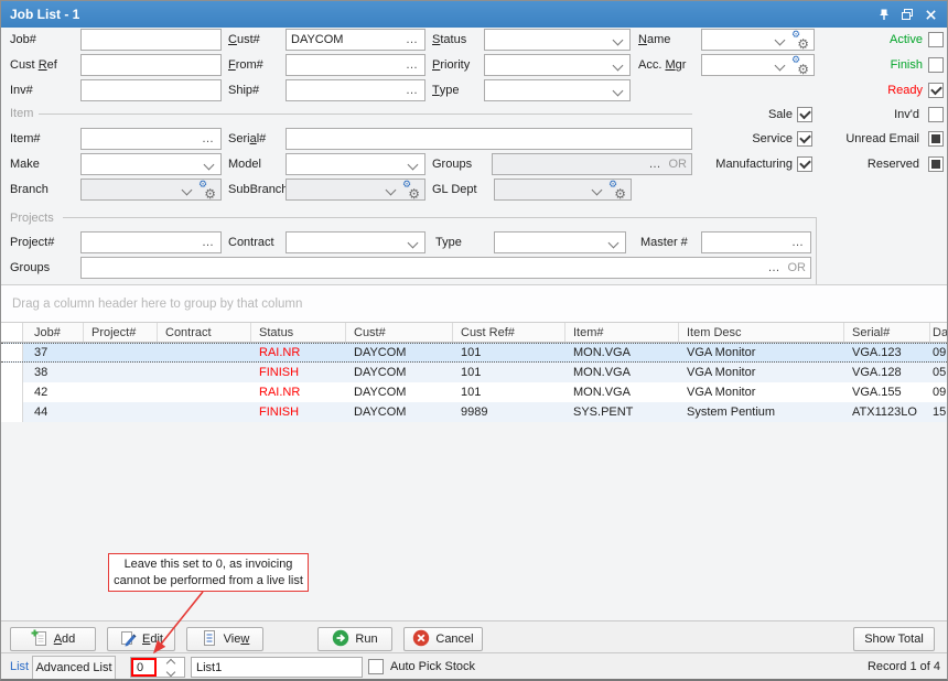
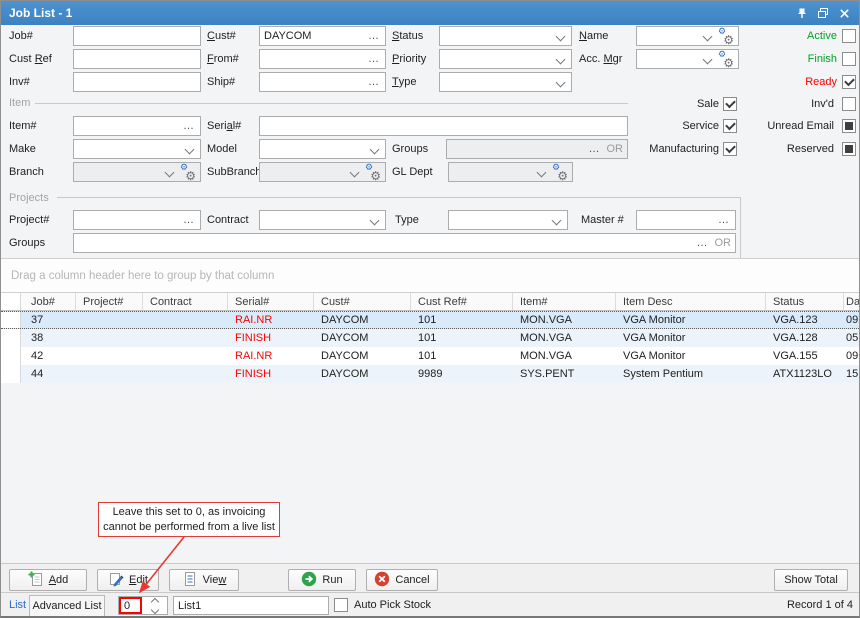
  Job List - 1
  Job#
  C
  ust#
  DAYCOM
  …
  S
  tatus
  N
  ame
  ⚙
  ⚙
  Active
  Cust
  R
  ef
  F
  rom#
  …
  P
  riority
  Acc.
  M
  gr
  ⚙
  ⚙
  Finish
  Inv#
  Ship#
  …
  T
  ype
  Ready
  Item
  Item#
  …
  Seri
  a
  l#
  Make
  Model
  Groups
  …
  OR
  Branch
  ⚙
  ⚙
  SubBranc
  ⚙
  ⚙
  GL Dept
  ⚙
  ⚙
  Sale
  Service
  Manufacturing
  Inv'd
  Unread Email
  Reserved
  Projects
  Project#
  …
  Contract
  Type
  Master #
  …
  Groups
  …
  OR
  Drag a column header here to group by that column
  Job#
  Project#
  Contract
- Status
+ Serial#
  Cust#
  Cust Ref#
  Item#
  Item Desc
- Serial#
+ Status
  Da
  37
  RAI.NR
  DAYCOM
  101
  MON.VGA
  VGA Monitor
  VGA.123
  09
  38
  FINISH
  DAYCOM
  101
  MON.VGA
  VGA Monitor
  VGA.128
  05
  42
  RAI.NR
  DAYCOM
  101
  MON.VGA
  VGA Monitor
  VGA.155
  09
  44
  FINISH
  DAYCOM
  9989
  SYS.PENT
  System Pentium
  ATX1123LO
  15
  Leave this set to 0, as invoicing
  cannot be performed from a live list
  Add
  Edit
  View
  Run
  Cancel
  Show Total
  List
  Advanced List
  0
  List1
  Auto Pick Stock
  Record 1 of 4
